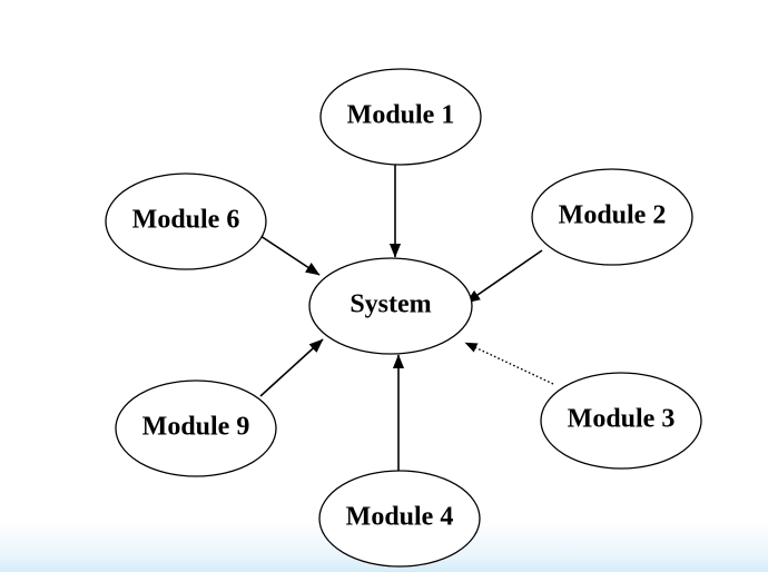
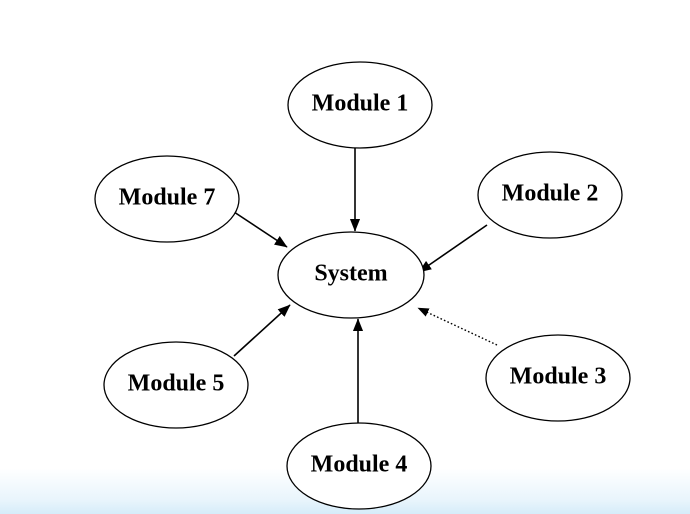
  Module 1
  Module 2
  Module 3
  Module 4
- Module 9
+ Module 5
- Module 6
+ Module 7
  System
